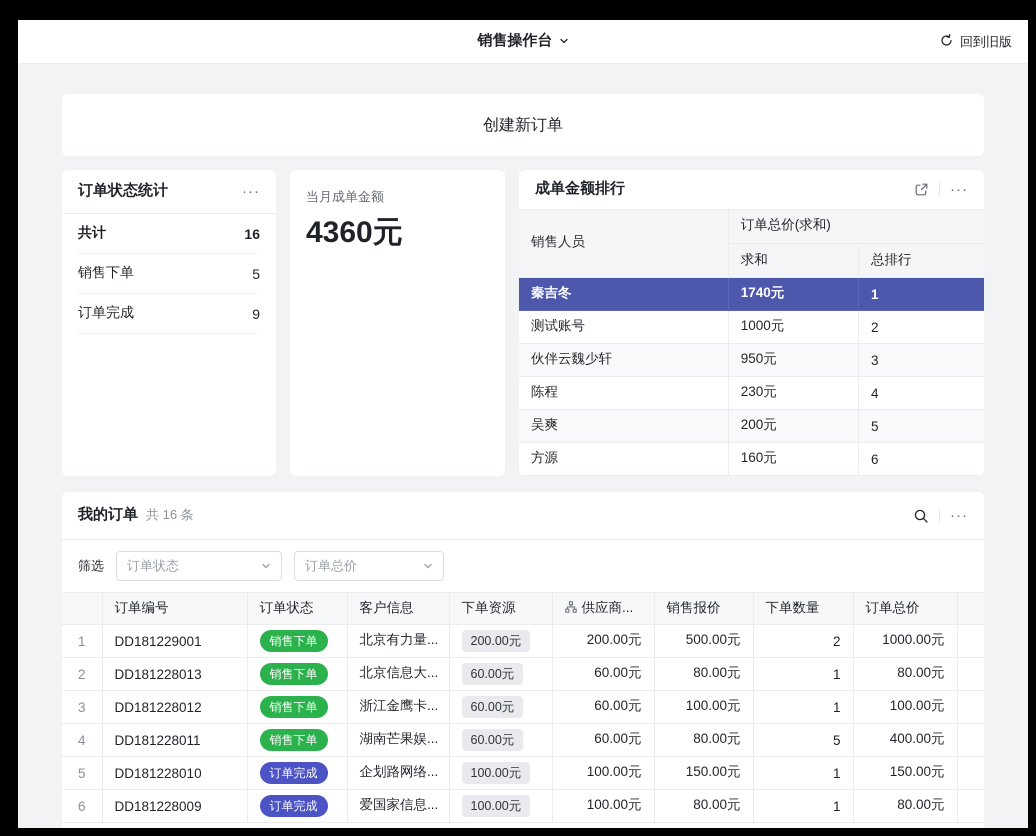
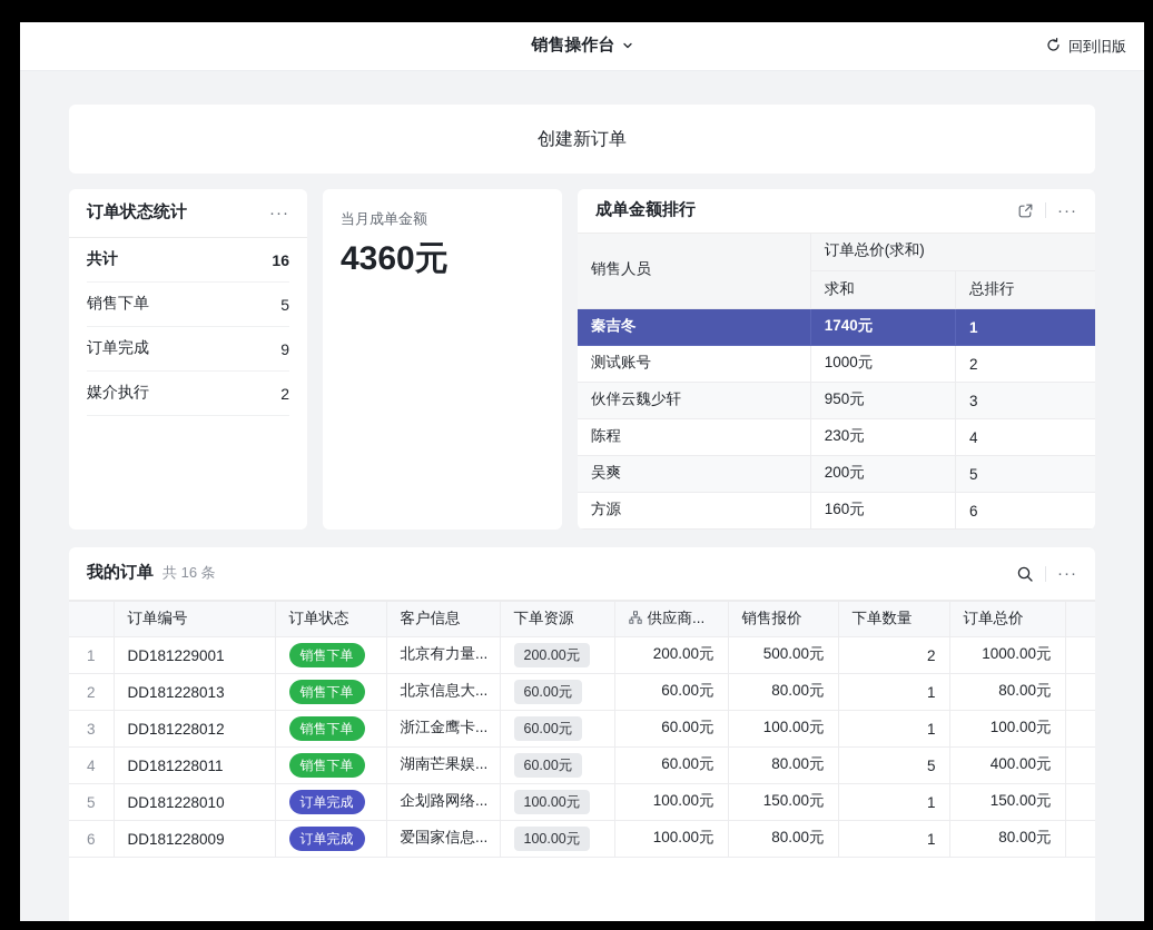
  销售操作台
  回到旧版
  创建新订单
  订单状态统计
  ···
  共计
  16
  销售下单
  5
  订单完成
  9
+ 媒介执行
+ 2
  当月成单金额
  4360元
  成单金额排行
  ···
  销售人员	订单总价(求和)
  求和	总排行
  秦吉冬	1740元	1
  测试账号	1000元	2
  伙伴云魏少轩	950元	3
  陈程	230元	4
  吴爽	200元	5
  方源	160元	6
  我的订单
  共 16 条
  ···
- 筛选
- 订单状态
- 订单总价
  	订单编号	订单状态	客户信息	下单资源	供应商...	销售报价	下单数量	订单总价
  1	DD181229001	销售下单	北京有力量...	200.00元	200.00元	500.00元	2	1000.00元
  2	DD181228013	销售下单	北京信息大...	60.00元	60.00元	80.00元	1	80.00元
  3	DD181228012	销售下单	浙江金鹰卡...	60.00元	60.00元	100.00元	1	100.00元
  4	DD181228011	销售下单	湖南芒果娱...	60.00元	60.00元	80.00元	5	400.00元
  5	DD181228010	订单完成	企划路网络...	100.00元	100.00元	150.00元	1	150.00元
  6	DD181228009	订单完成	爱国家信息...	100.00元	100.00元	80.00元	1	80.00元
